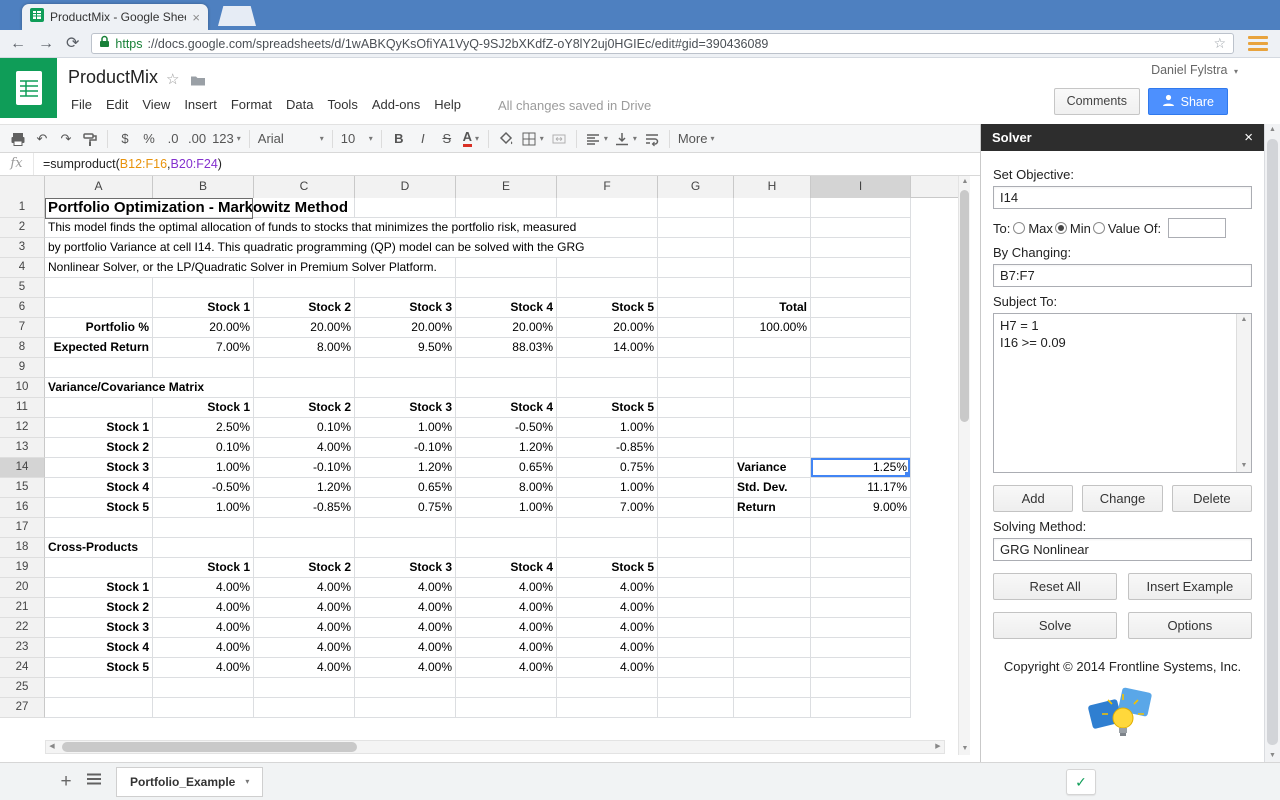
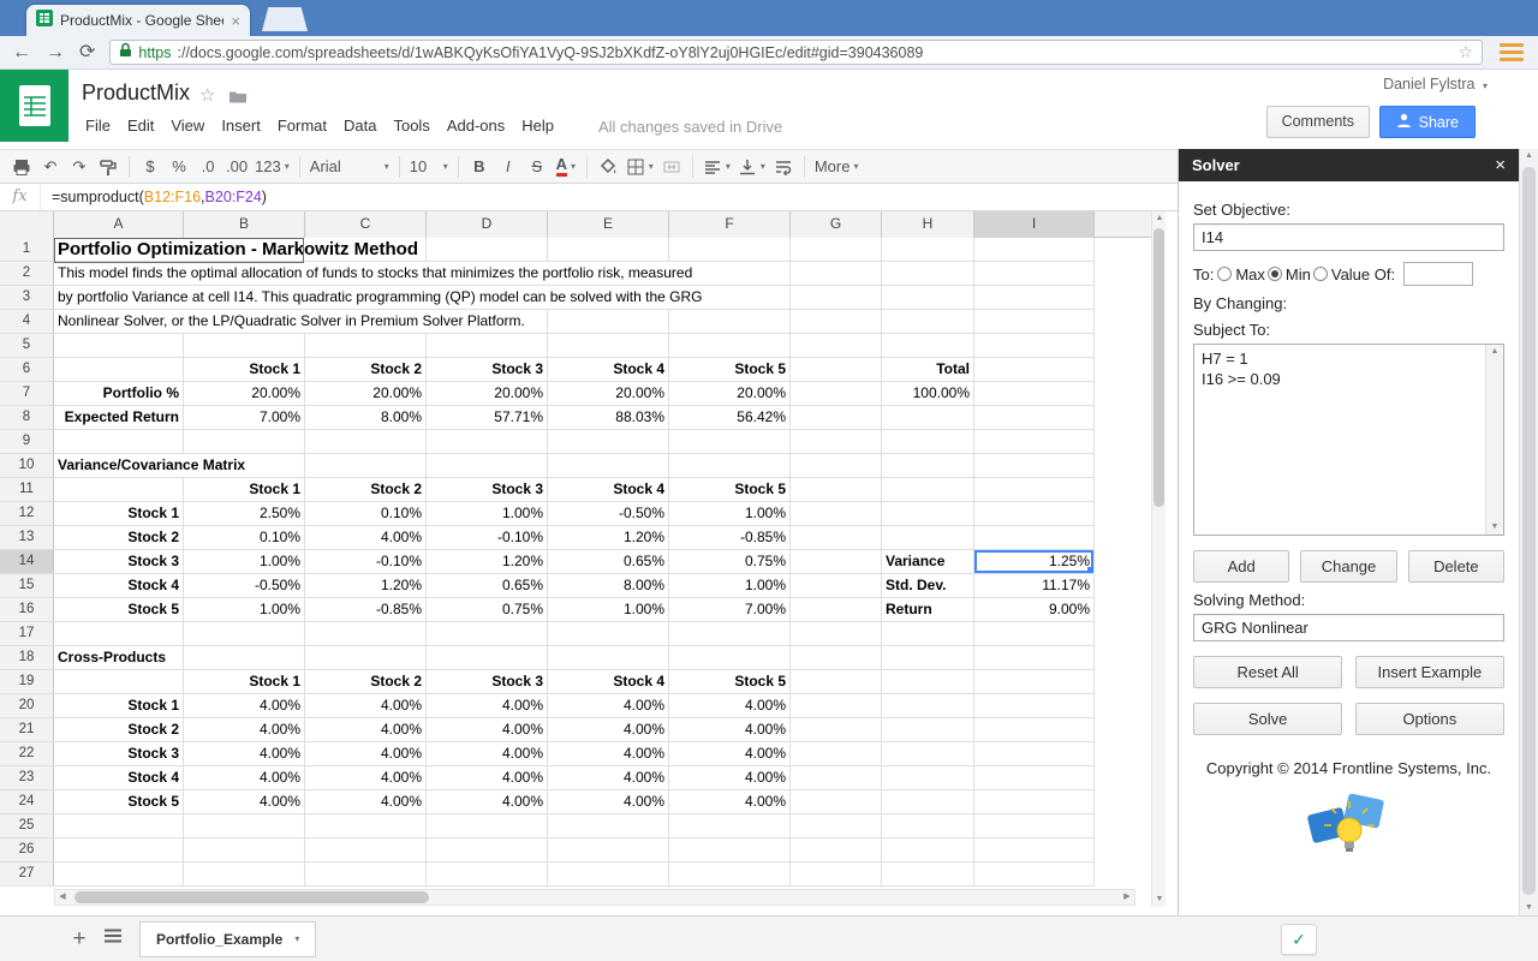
  ProductMix - Google She
  ×
  ←
  →
  ⟳
  https
  ://docs.google.com/spreadsheets/d/1wABKQyKsOfiYA1VyQ-9SJ2bXKdfZ-oY8lY2uj0HGIEc/edit#gid=390436089
  ☆
  ProductMix
  ☆
  File
  Edit
  View
  Insert
  Format
  Data
  Tools
  Add-ons
  Help
  All changes saved in Drive
  Daniel Fylstra ▾
  Comments
  Share
  ↶
  ↷
  $
  %
  .0
  .00
  123
  ▾
  Arial
  ▾
  10
  ▾
  B
  I
  S
  A
  ▾
  ▾
  ▾
  ▾
  More
  ▾
  fx
  =sumproduct(B12:F16,B20:F24)
  A
  B
  C
  D
  E
  F
  G
  H
  I
  1
  Portfolio Optimization - Markowitz Method
  2
  This model finds the optimal allocation of funds to stocks that minimizes the portfolio risk, measured
  3
  by portfolio Variance at cell I14. This quadratic programming (QP) model can be solved with the GRG
  4
  Nonlinear Solver, or the LP/Quadratic Solver in Premium Solver Platform.
  5
  6
  Stock 1
  Stock 2
  Stock 3
  Stock 4
  Stock 5
  Total
  7
  Portfolio %
  20.00%
  20.00%
  20.00%
  20.00%
  20.00%
  100.00%
  8
  Expected Return
  7.00%
  8.00%
- 9.50%
+ 57.71%
  88.03%
- 14.00%
+ 56.42%
  9
  10
  Variance/Covariance Matrix
  11
  Stock 1
  Stock 2
  Stock 3
  Stock 4
  Stock 5
  12
  Stock 1
  2.50%
  0.10%
  1.00%
  -0.50%
  1.00%
  13
  Stock 2
  0.10%
  4.00%
  -0.10%
  1.20%
  -0.85%
  14
  Stock 3
  1.00%
  -0.10%
  1.20%
  0.65%
  0.75%
  Variance
  1.25%
  15
  Stock 4
  -0.50%
  1.20%
  0.65%
  8.00%
  1.00%
  Std. Dev.
  11.17%
  16
  Stock 5
  1.00%
  -0.85%
  0.75%
  1.00%
  7.00%
  Return
  9.00%
  17
  18
  Cross-Products
  19
  Stock 1
  Stock 2
  Stock 3
  Stock 4
  Stock 5
  20
  Stock 1
  4.00%
  4.00%
  4.00%
  4.00%
  4.00%
  21
  Stock 2
  4.00%
  4.00%
  4.00%
  4.00%
  4.00%
  22
  Stock 3
  4.00%
  4.00%
  4.00%
  4.00%
  4.00%
  23
  Stock 4
  4.00%
  4.00%
  4.00%
  4.00%
  4.00%
  24
  Stock 5
  4.00%
  4.00%
  4.00%
  4.00%
  4.00%
  25
+ 26
  27
  Solver
  ×
  Set Objective:
  I14
  To:
  Max
  Min
  Value Of:
  By Changing:
- B7:F7
  Subject To:
  H7 = 1
  I16 >= 0.09
  Add
  Change
  Delete
  Solving Method:
  GRG Nonlinear
  Reset All
  Insert Example
  Solve
  Options
  Copyright © 2014 Frontline Systems, Inc.
  +
  Portfolio_Example
  ▾
  ✓
